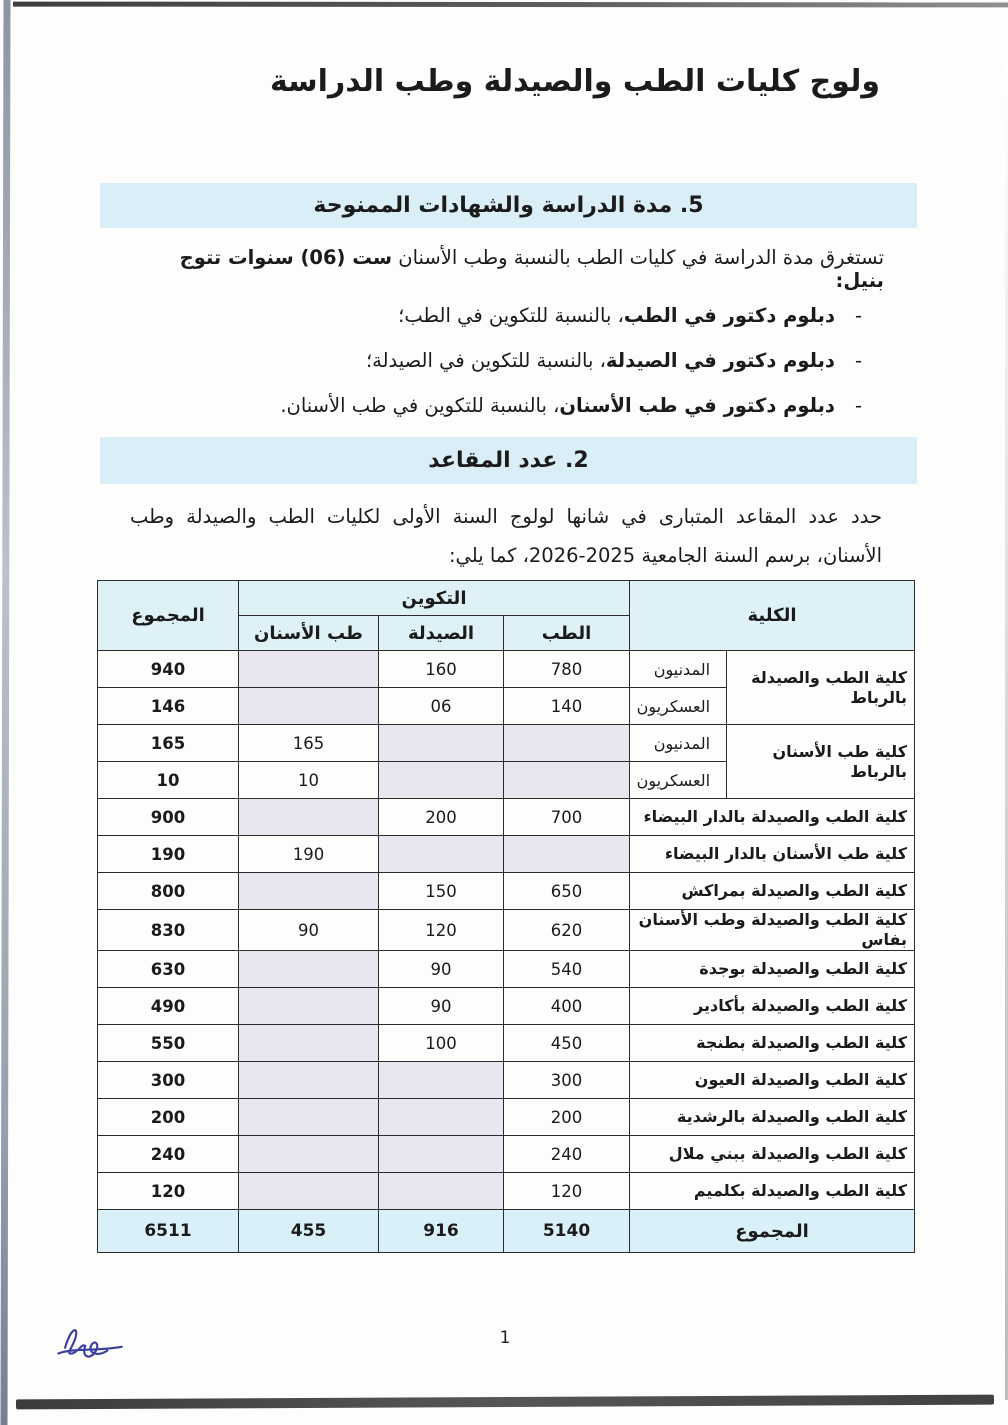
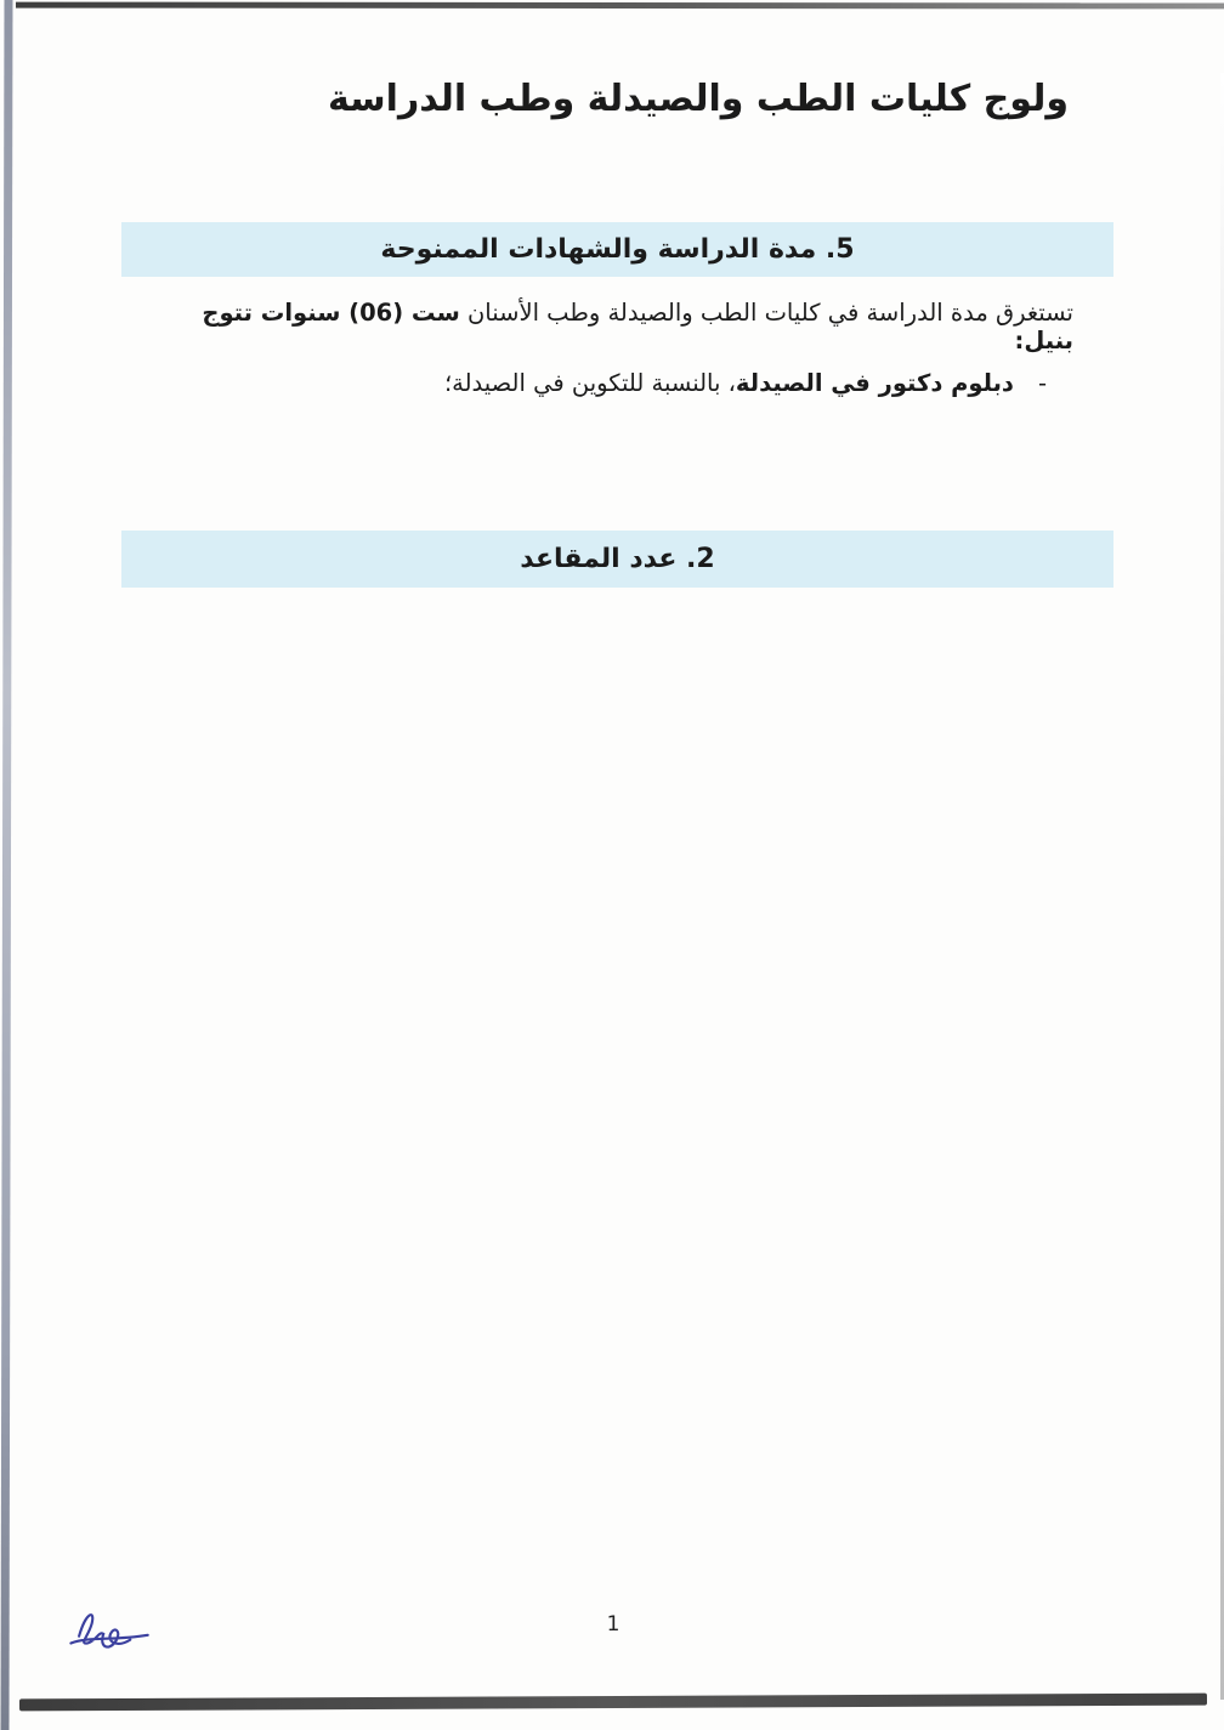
  ولوج كليات الطب والصيدلة وطب الدراسة
  5. مدة الدراسة والشهادات الممنوحة
- تستغرق مدة الدراسة في كليات الطب بالنسبة وطب الأسنان ست (06) سنوات تتوج بنيل:
+ تستغرق مدة الدراسة في كليات الطب والصيدلة وطب الأسنان ست (06) سنوات تتوج بنيل:
- -دبلوم دكتور في الطب، بالنسبة للتكوين في الطب؛
  -دبلوم دكتور في الصيدلة، بالنسبة للتكوين في الصيدلة؛
- -دبلوم دكتور في طب الأسنان، بالنسبة للتكوين في طب الأسنان.
  2. عدد المقاعد
- حدد عدد المقاعد المتبارى في شانها لولوج السنة الأولى لكليات الطب والصيدلة وطب الأسنان، برسم السنة الجامعية 2025-2026، كما يلي:
- الكلية	التكوين	المجموع
- الطب	الصيدلة	طب الأسنان
- كلية الطب والصيدلة بالرباط	المدنيون	780	160		940
- العسكريون	140	06		146
- كلية طب الأسنان بالرباط	المدنيون			165	165
- العسكريون			10	10
- كلية الطب والصيدلة بالدار البيضاء	700	200		900
- كلية طب الأسنان بالدار البيضاء			190	190
- كلية الطب والصيدلة بمراكش	650	150		800
- كلية الطب والصيدلة وطب الأسنان بفاس	620	120	90	830
- كلية الطب والصيدلة بوجدة	540	90		630
- كلية الطب والصيدلة بأكادير	400	90		490
- كلية الطب والصيدلة بطنجة	450	100		550
- كلية الطب والصيدلة العيون	300			300
- كلية الطب والصيدلة بالرشدية	200			200
- كلية الطب والصيدلة ببني ملال	240			240
- كلية الطب والصيدلة بكلميم	120			120
- المجموع	5140	916	455	6511
  1
